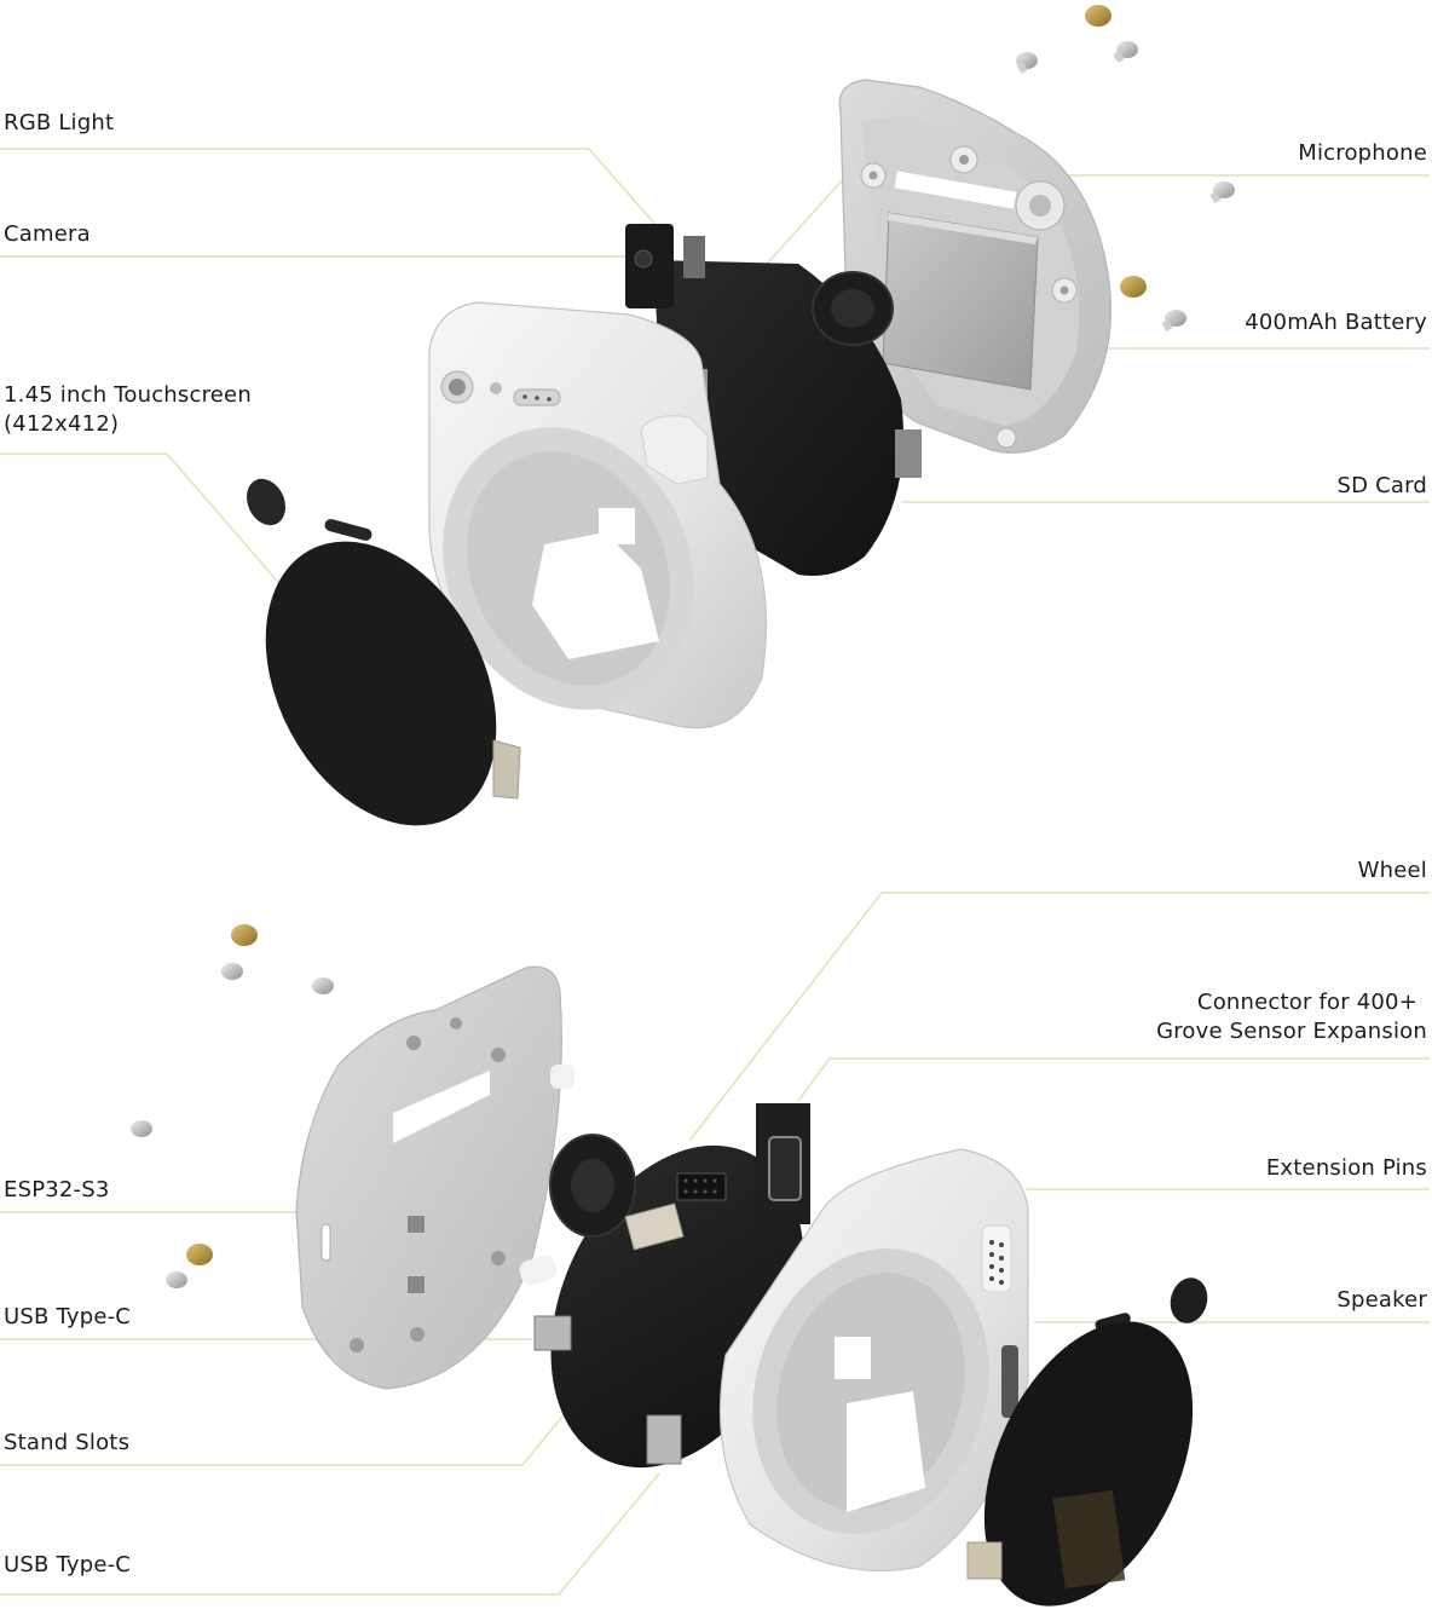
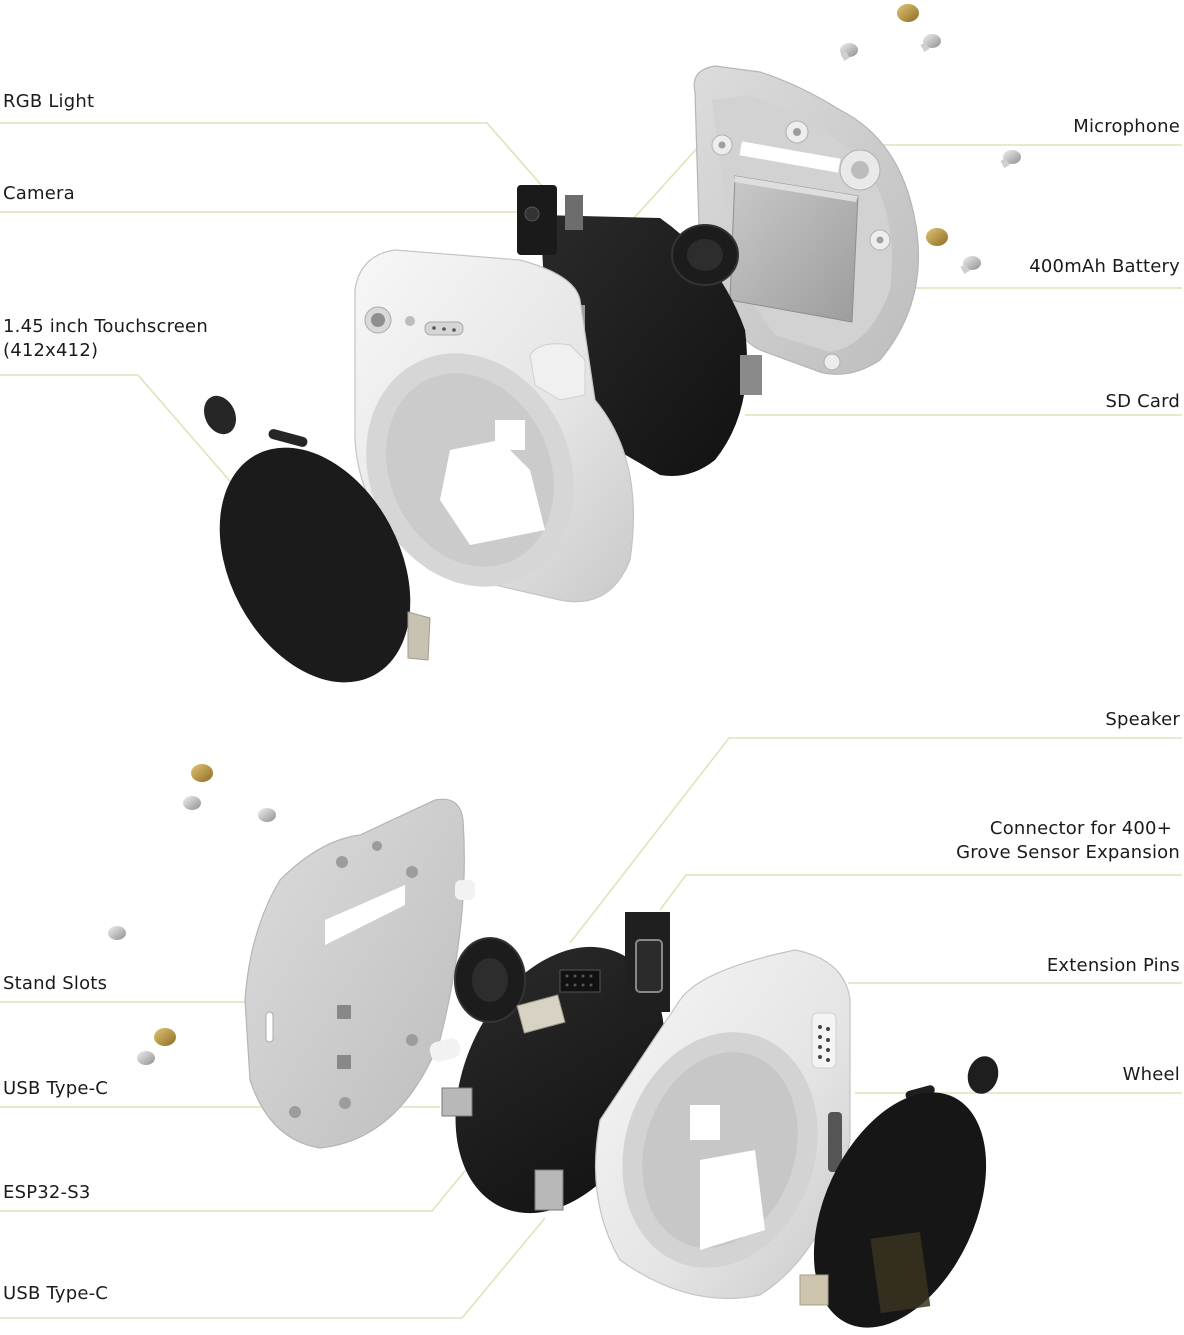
  RGB Light
  Camera
  1.45 inch Touchscreen
  (412x412)
  Microphone
  400mAh Battery
  SD Card
- Wheel
+ Speaker
  Connector for 400+
  Grove Sensor Expansion
  Extension Pins
- Speaker
+ Wheel
- ESP32-S3
+ Stand Slots
  USB Type-C
- Stand Slots
+ ESP32-S3
  USB Type-C
